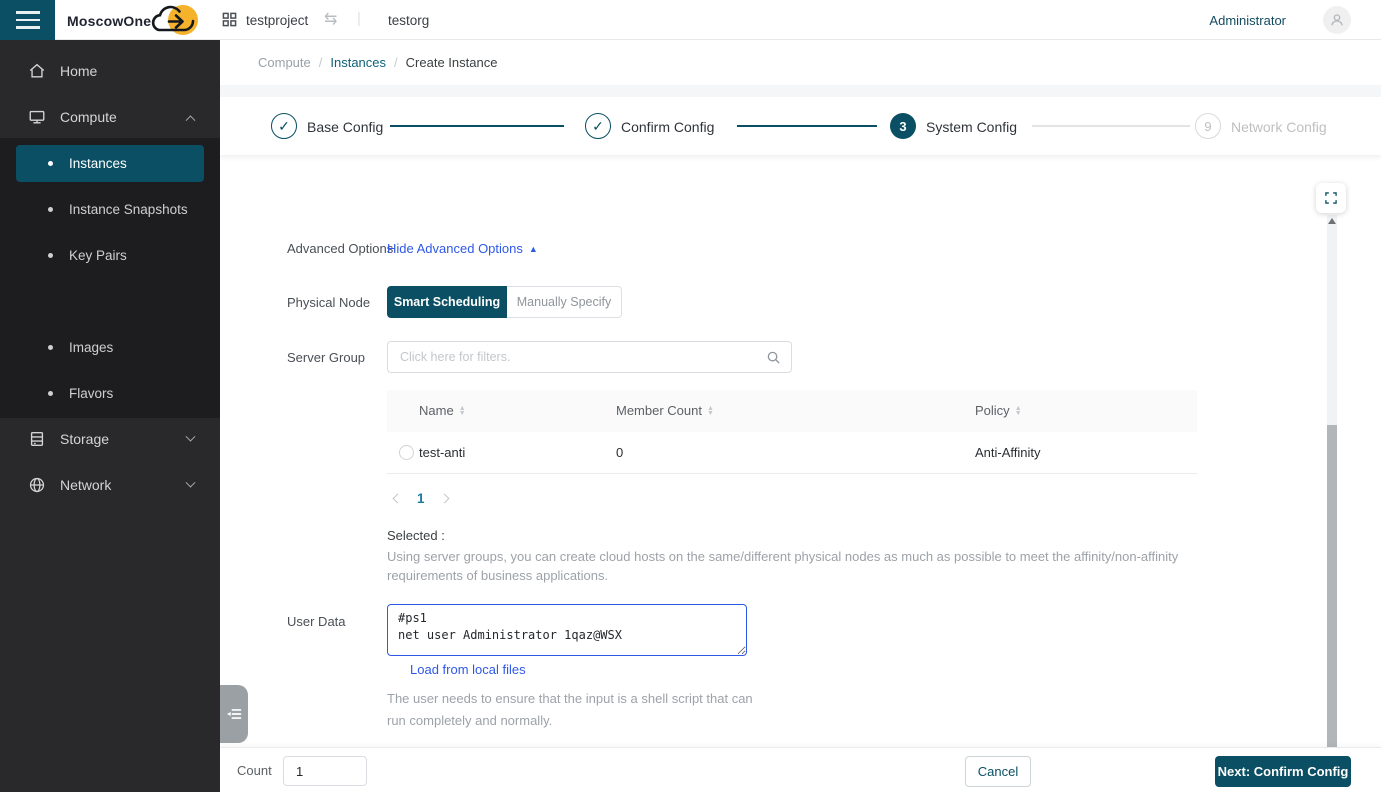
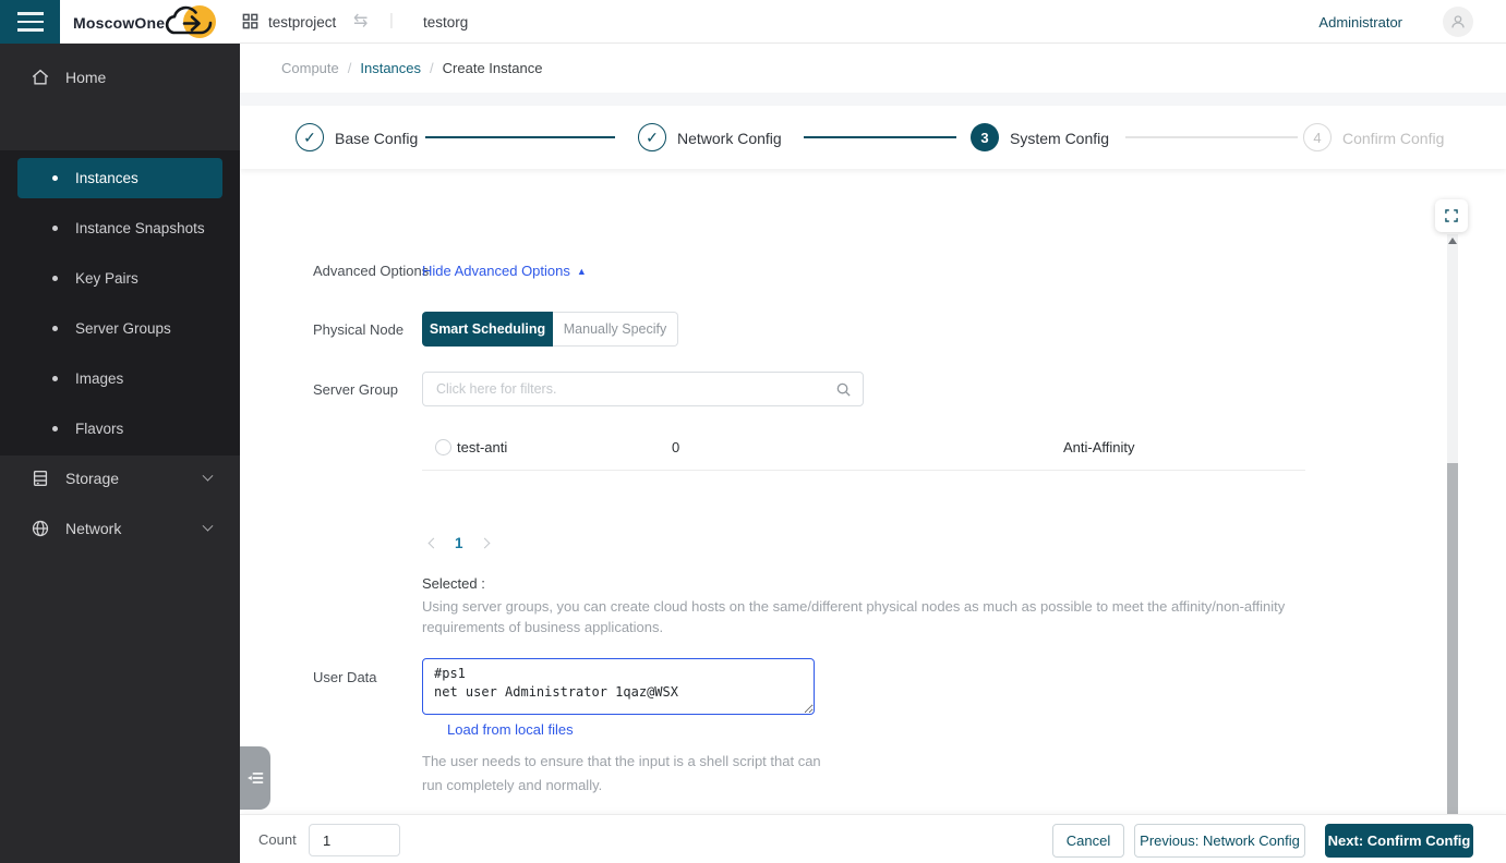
  MoscowOne
  testproject
  ⇆
  testorg
  Administrator
  Home
- Compute
  Instances
  Instance Snapshots
  Key Pairs
+ Server Groups
  Images
  Flavors
  Storage
  Network
  Compute / Instances / Create Instance
  ✓
  Base Config
  ✓
- Confirm Config
+ Network Config
  3
  System Config
- 9
+ 4
- Network Config
+ Confirm Config
  Advanced Options
  Hide Advanced Options ▲
  Physical Node
  Smart Scheduling
  Manually Specify
  Server Group
  Click here for filters.
- Name
- Member Count
- Policy
  test-anti
  0
  Anti-Affinity
  1
  Selected :
  Using server groups, you can create cloud hosts on the same/different physical nodes as much as possible to meet the affinity/non-affinity requirements of business applications.
  User Data
  #ps1
  net user Administrator 1qaz@WSX
  Load from local files
  The user needs to ensure that the input is a shell script that can run completely and normally.
  Count
  1
  Cancel
+ Previous: Network Config
  Next: Confirm Config
